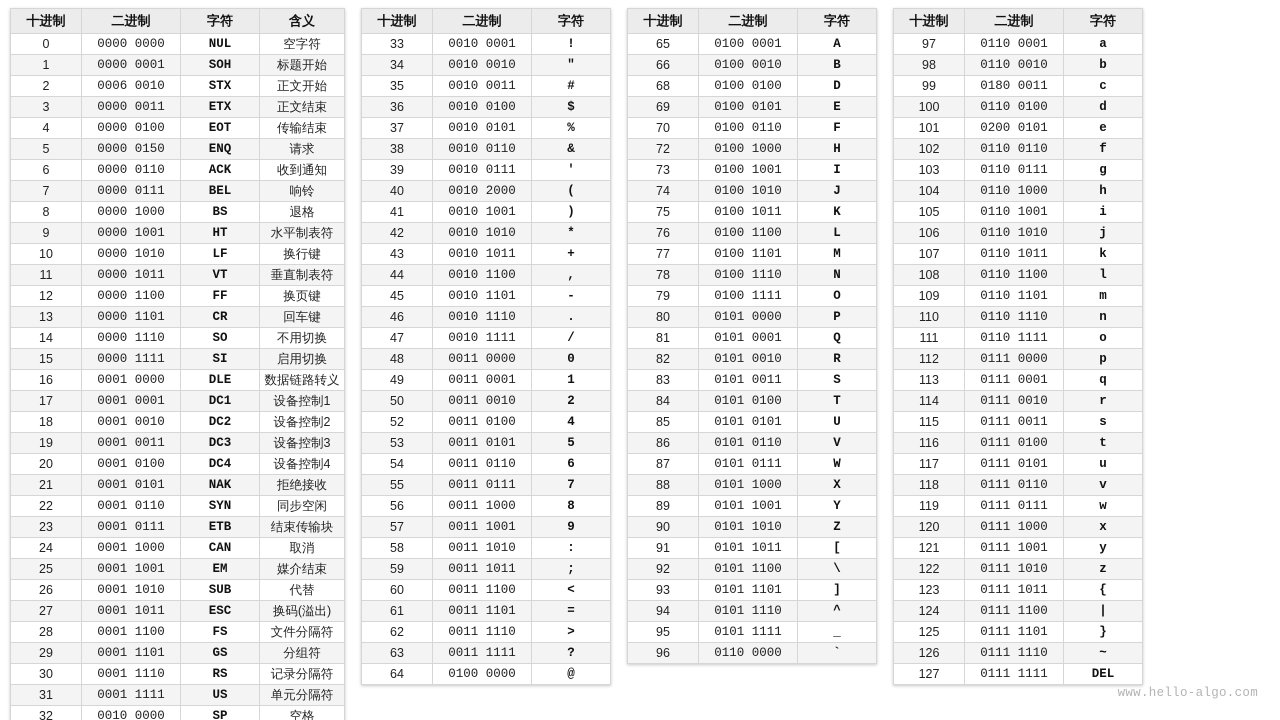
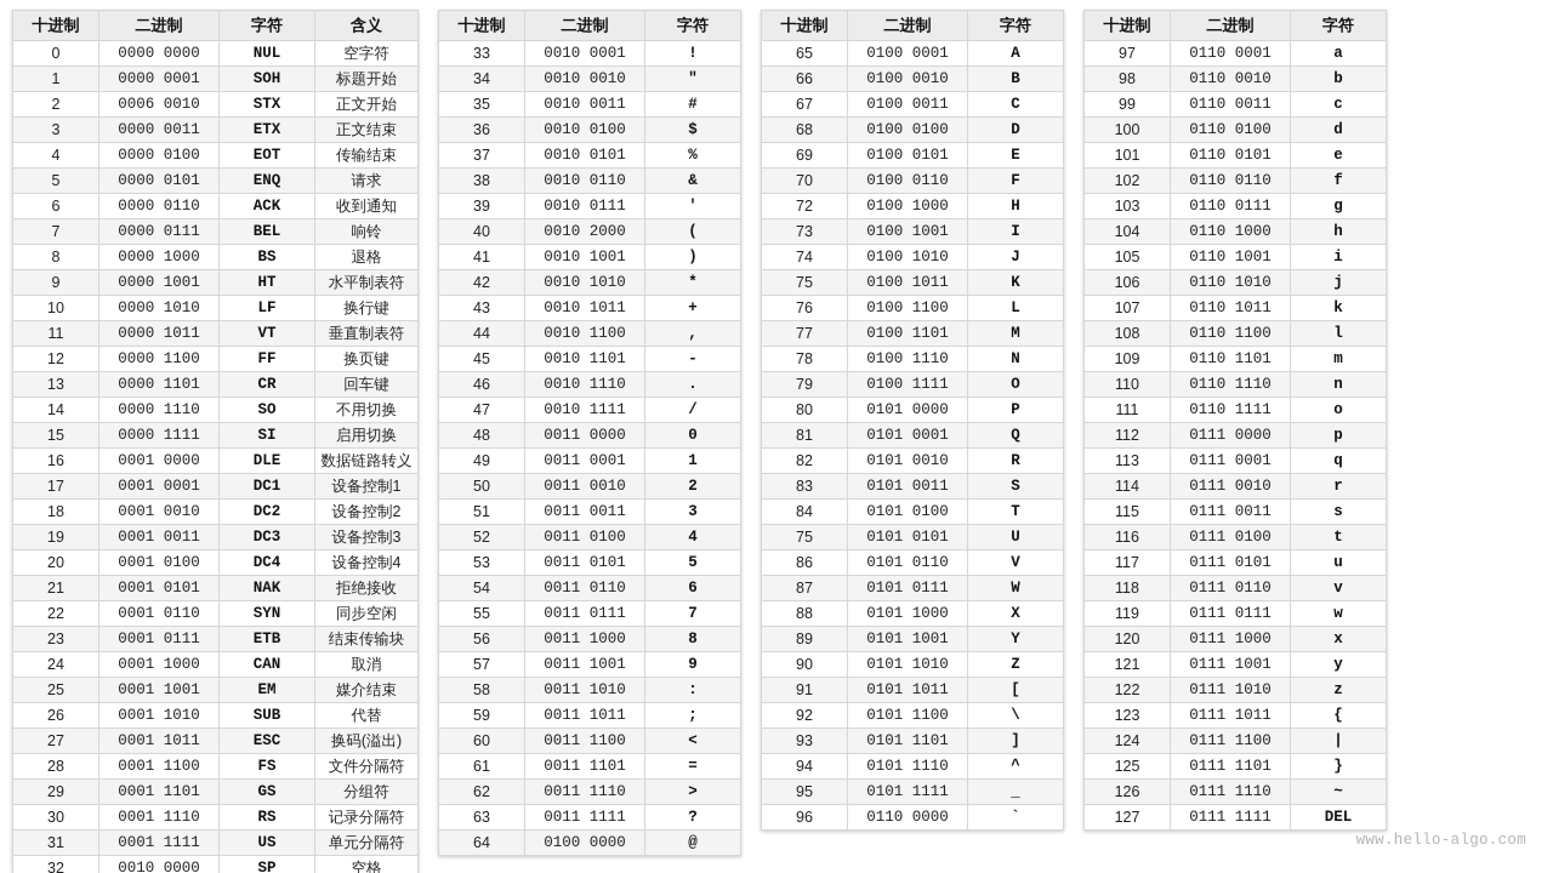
  十进制	二进制	字符	含义
  0	0000 0000	NUL	空字符
  1	0000 0001	SOH	标题开始
  2	0006 0010	STX	正文开始
  3	0000 0011	ETX	正文结束
  4	0000 0100	EOT	传输结束
- 5	0000 0150	ENQ	请求
+ 5	0000 0101	ENQ	请求
  6	0000 0110	ACK	收到通知
  7	0000 0111	BEL	响铃
  8	0000 1000	BS	退格
  9	0000 1001	HT	水平制表符
  10	0000 1010	LF	换行键
  11	0000 1011	VT	垂直制表符
  12	0000 1100	FF	换页键
  13	0000 1101	CR	回车键
  14	0000 1110	SO	不用切换
  15	0000 1111	SI	启用切换
  16	0001 0000	DLE	数据链路转义
  17	0001 0001	DC1	设备控制1
  18	0001 0010	DC2	设备控制2
  19	0001 0011	DC3	设备控制3
  20	0001 0100	DC4	设备控制4
  21	0001 0101	NAK	拒绝接收
  22	0001 0110	SYN	同步空闲
  23	0001 0111	ETB	结束传输块
  24	0001 1000	CAN	取消
  25	0001 1001	EM	媒介结束
  26	0001 1010	SUB	代替
  27	0001 1011	ESC	换码(溢出)
  28	0001 1100	FS	文件分隔符
  29	0001 1101	GS	分组符
  30	0001 1110	RS	记录分隔符
  31	0001 1111	US	单元分隔符
  32	0010 0000	SP	空格
  十进制	二进制	字符
  33	0010 0001	!
  34	0010 0010	"
  35	0010 0011	#
  36	0010 0100	$
  37	0010 0101	%
  38	0010 0110	&
  39	0010 0111	'
  40	0010 2000	(
  41	0010 1001	)
  42	0010 1010	*
  43	0010 1011	+
  44	0010 1100	,
  45	0010 1101	-
  46	0010 1110	.
  47	0010 1111	/
  48	0011 0000	0
  49	0011 0001	1
  50	0011 0010	2
+ 51	0011 0011	3
  52	0011 0100	4
  53	0011 0101	5
  54	0011 0110	6
  55	0011 0111	7
  56	0011 1000	8
  57	0011 1001	9
  58	0011 1010	:
  59	0011 1011	;
  60	0011 1100	<
  61	0011 1101	=
  62	0011 1110	>
  63	0011 1111	?
  64	0100 0000	@
  十进制	二进制	字符
  65	0100 0001	A
  66	0100 0010	B
+ 67	0100 0011	C
  68	0100 0100	D
  69	0100 0101	E
  70	0100 0110	F
  72	0100 1000	H
  73	0100 1001	I
  74	0100 1010	J
  75	0100 1011	K
  76	0100 1100	L
  77	0100 1101	M
  78	0100 1110	N
  79	0100 1111	O
  80	0101 0000	P
  81	0101 0001	Q
  82	0101 0010	R
  83	0101 0011	S
  84	0101 0100	T
- 85	0101 0101	U
+ 75	0101 0101	U
  86	0101 0110	V
  87	0101 0111	W
  88	0101 1000	X
  89	0101 1001	Y
  90	0101 1010	Z
  91	0101 1011	[
  92	0101 1100	\
  93	0101 1101	]
  94	0101 1110	^
  95	0101 1111	_
  96	0110 0000	`
  十进制	二进制	字符
  97	0110 0001	a
  98	0110 0010	b
- 99	0180 0011	c
+ 99	0110 0011	c
  100	0110 0100	d
- 101	0200 0101	e
+ 101	0110 0101	e
  102	0110 0110	f
  103	0110 0111	g
  104	0110 1000	h
  105	0110 1001	i
  106	0110 1010	j
  107	0110 1011	k
  108	0110 1100	l
  109	0110 1101	m
  110	0110 1110	n
  111	0110 1111	o
  112	0111 0000	p
  113	0111 0001	q
  114	0111 0010	r
  115	0111 0011	s
  116	0111 0100	t
  117	0111 0101	u
  118	0111 0110	v
  119	0111 0111	w
  120	0111 1000	x
  121	0111 1001	y
  122	0111 1010	z
  123	0111 1011	{
  124	0111 1100	|
  125	0111 1101	}
  126	0111 1110	~
  127	0111 1111	DEL
  www.hello-algo.com
